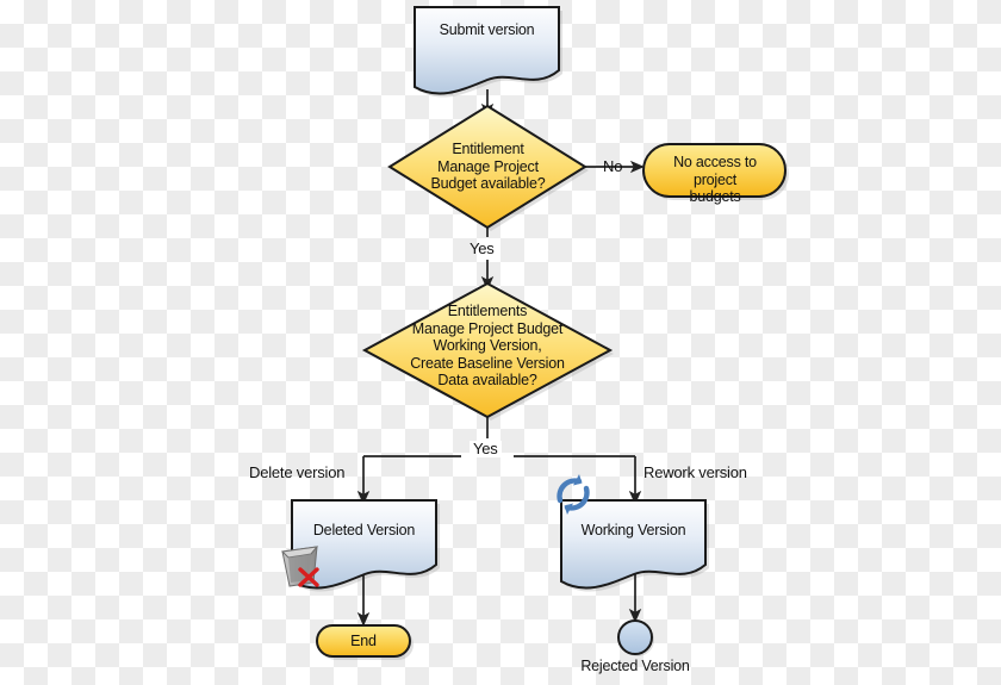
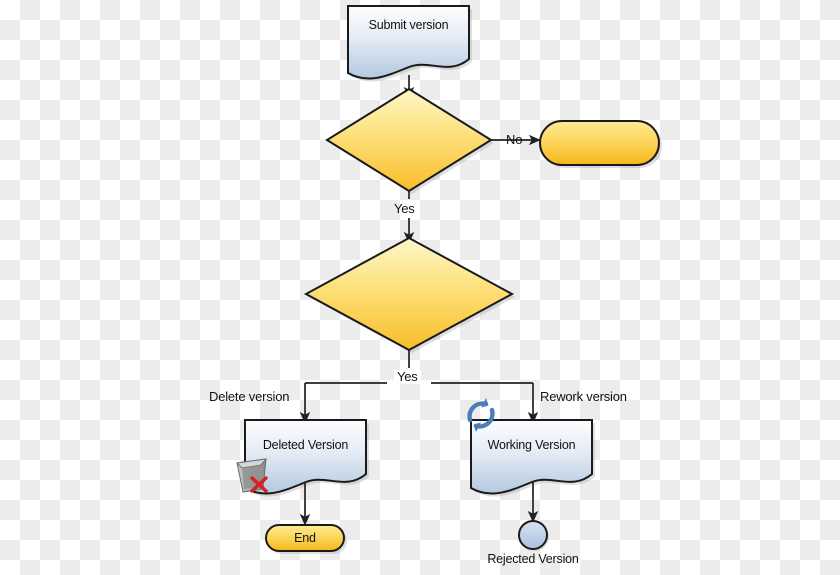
  Submit version
- Entitlement
- Manage Project
- Budget available?
- No access to project
- budgets
- Entitlements
- Manage Project Budget
- Working Version,
- Create Baseline Version
- Data available?
  Deleted Version
  Working Version
  End
  Rejected Version
  No
  Yes
  Yes
  Delete version
  Rework version
